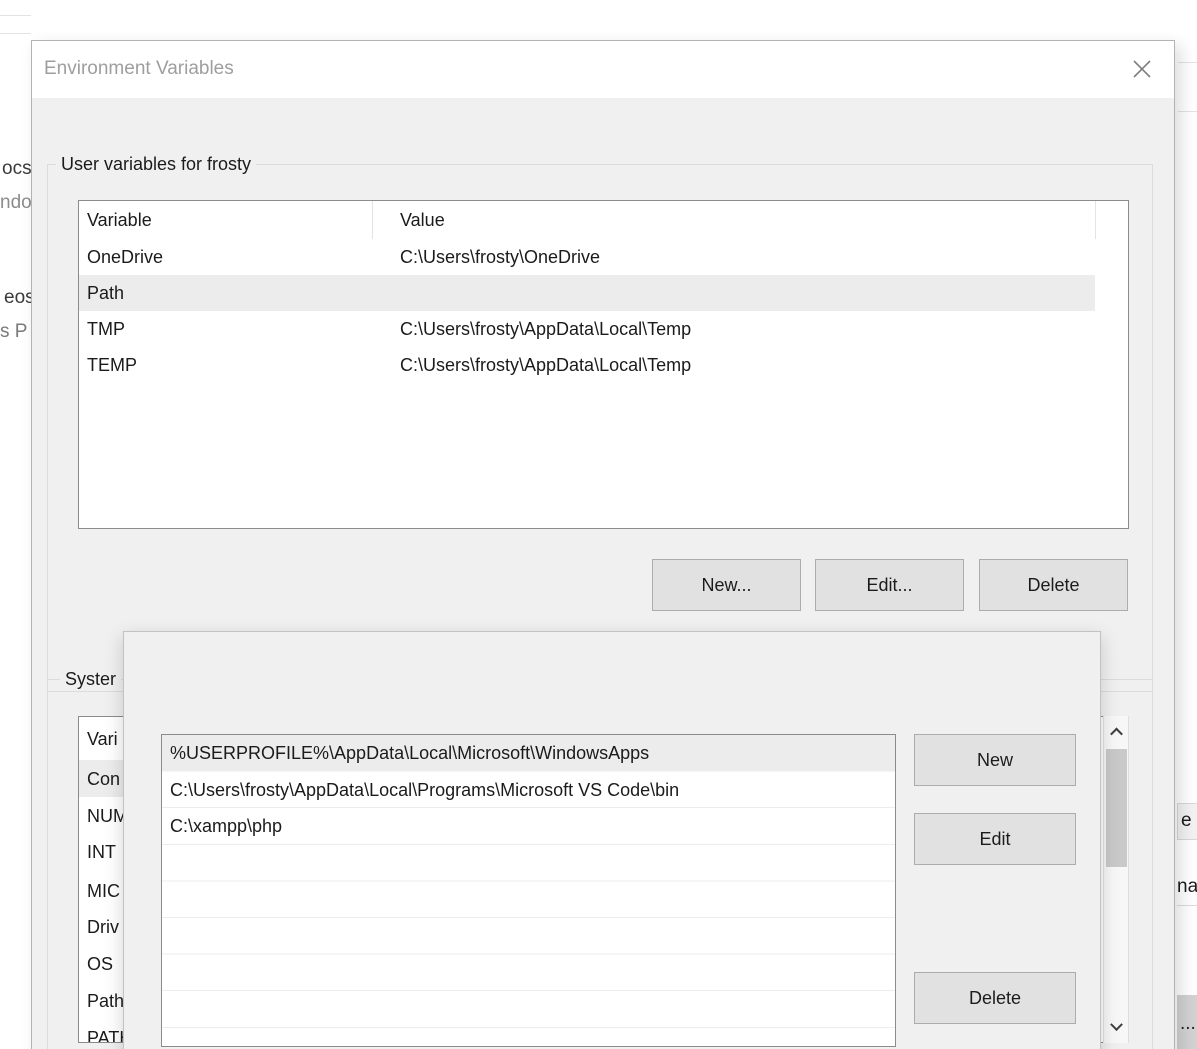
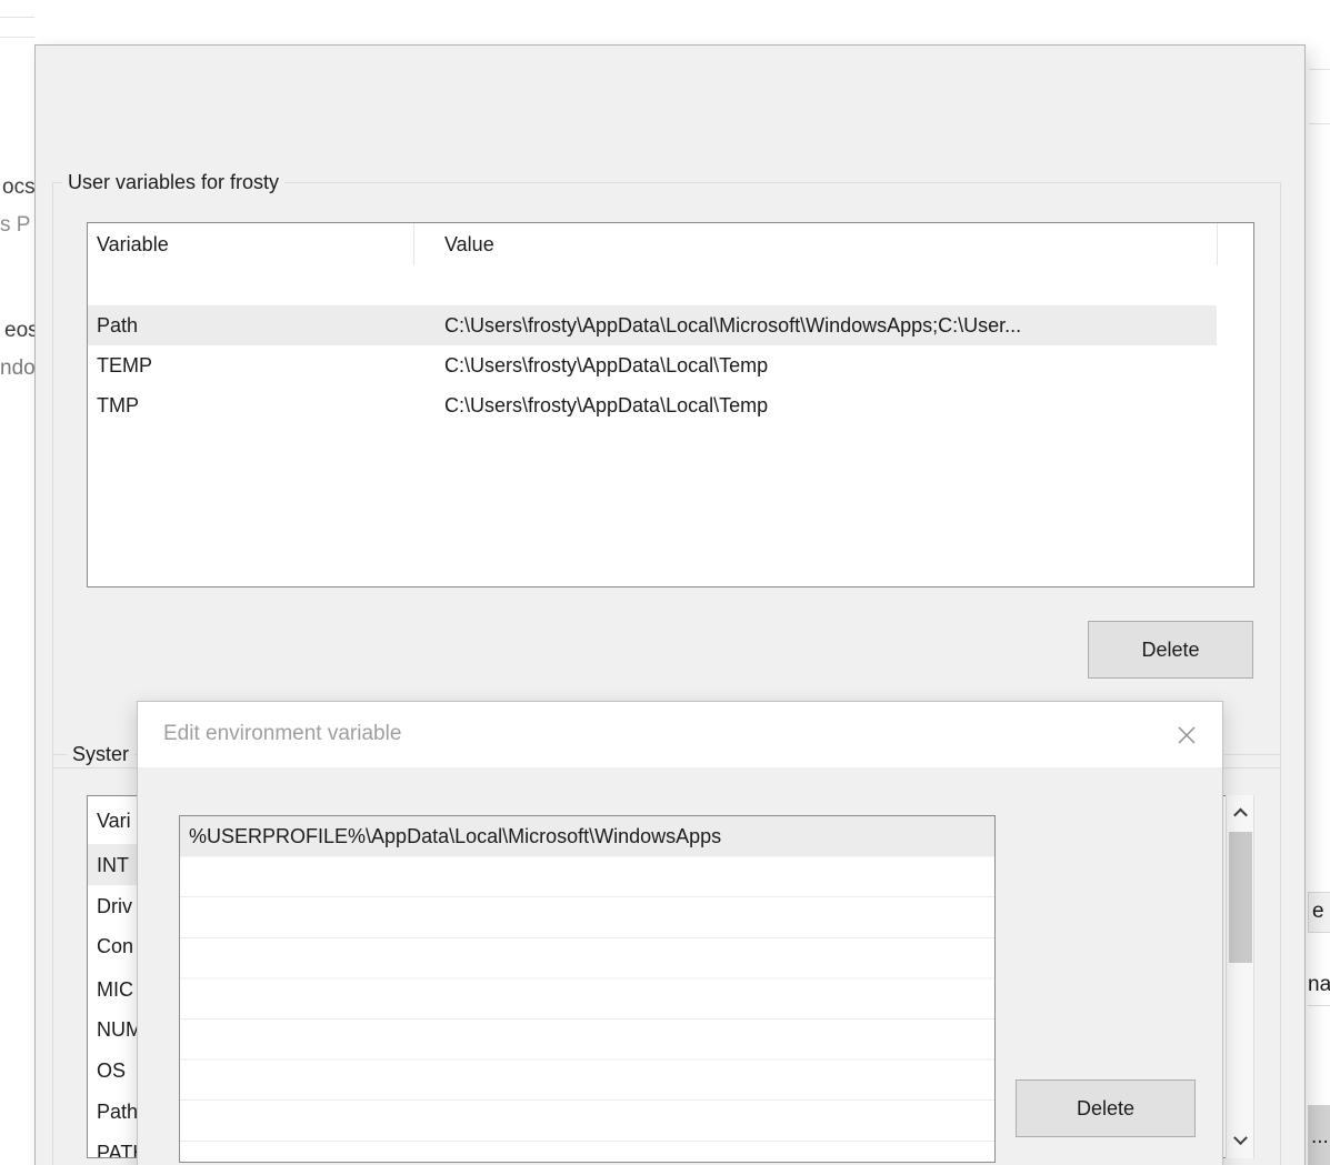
  ocs
- ndo
+ s P
  eos
- s P
+ ndo
  e
  ...
- Environment Variables
  User variables for frosty
  Variable
  Value
- OneDrive
- C:\Users\frosty\OneDrive
  Path
+ C:\Users\frosty\AppData\Local\Microsoft\WindowsApps;C:\User...
- TMP
+ TEMP
  C:\Users\frosty\AppData\Local\Temp
- TEMP
+ TMP
  C:\Users\frosty\AppData\Local\Temp
- New...
- Edit...
  Delete
  Syster
  Vari
- Con
+ INT
- NUM
+ Driv
- INT
+ Con
  MIC
- Driv
+ NUM
  OS
  Path
  PAT
+ Edit environment variable
  %USERPROFILE%\AppData\Local\Microsoft\WindowsApps
- C:\Users\frosty\AppData\Local\Programs\Microsoft VS Code\bin
- C:\xampp\php
- New
- Edit
  Delete
